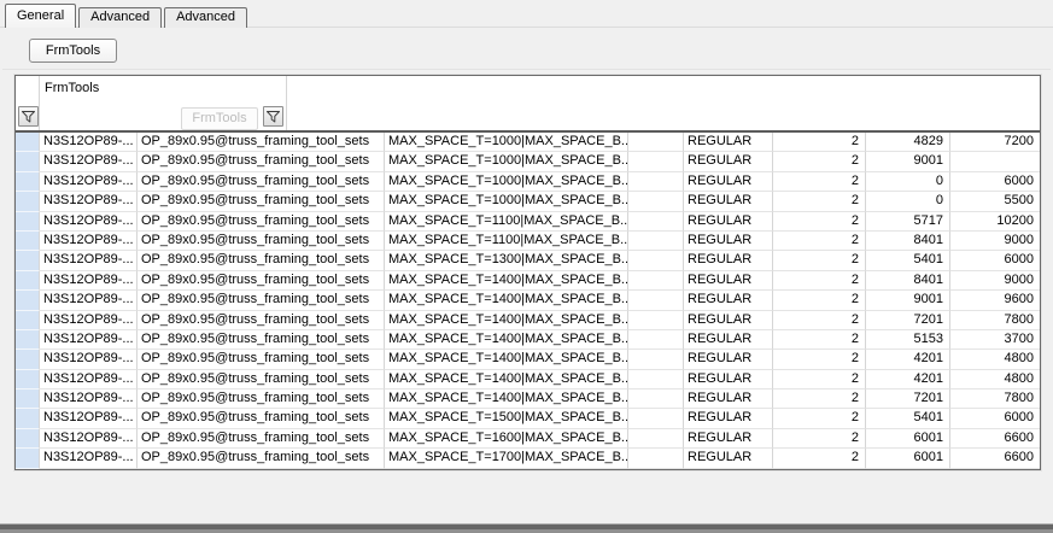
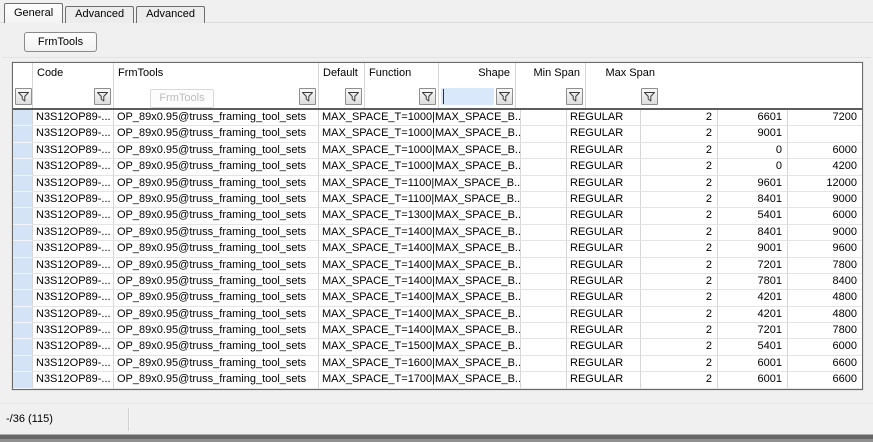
  General
  Advanced
  Advanced
  FrmTools
  FrmTools
+ Code
  FrmTools
+ Default
+ Function
+ Shape
+ Min Span
+ Max Span
  N3S12OP89-...
  OP_89x0.95@truss_framing_tool_sets
  MAX_SPACE_T=1000|MAX_SPACE_B..
  REGULAR
  2
- 4829
+ 6601
  7200
  N3S12OP89-...
  OP_89x0.95@truss_framing_tool_sets
  MAX_SPACE_T=1000|MAX_SPACE_B..
  REGULAR
  2
  9001
  N3S12OP89-...
  OP_89x0.95@truss_framing_tool_sets
  MAX_SPACE_T=1000|MAX_SPACE_B..
  REGULAR
  2
  0
  6000
  N3S12OP89-...
  OP_89x0.95@truss_framing_tool_sets
  MAX_SPACE_T=1000|MAX_SPACE_B..
  REGULAR
  2
  0
- 5500
+ 4200
  N3S12OP89-...
  OP_89x0.95@truss_framing_tool_sets
  MAX_SPACE_T=1100|MAX_SPACE_B..
  REGULAR
  2
- 5717
+ 9601
- 10200
+ 12000
  N3S12OP89-...
  OP_89x0.95@truss_framing_tool_sets
  MAX_SPACE_T=1100|MAX_SPACE_B..
  REGULAR
  2
  8401
  9000
  N3S12OP89-...
  OP_89x0.95@truss_framing_tool_sets
  MAX_SPACE_T=1300|MAX_SPACE_B..
  REGULAR
  2
  5401
  6000
  N3S12OP89-...
  OP_89x0.95@truss_framing_tool_sets
  MAX_SPACE_T=1400|MAX_SPACE_B..
  REGULAR
  2
  8401
  9000
  N3S12OP89-...
  OP_89x0.95@truss_framing_tool_sets
  MAX_SPACE_T=1400|MAX_SPACE_B..
  REGULAR
  2
  9001
  9600
  N3S12OP89-...
  OP_89x0.95@truss_framing_tool_sets
  MAX_SPACE_T=1400|MAX_SPACE_B..
  REGULAR
  2
  7201
  7800
  N3S12OP89-...
  OP_89x0.95@truss_framing_tool_sets
  MAX_SPACE_T=1400|MAX_SPACE_B..
  REGULAR
  2
- 5153
+ 7801
- 3700
+ 8400
  N3S12OP89-...
  OP_89x0.95@truss_framing_tool_sets
  MAX_SPACE_T=1400|MAX_SPACE_B..
  REGULAR
  2
  4201
  4800
  N3S12OP89-...
  OP_89x0.95@truss_framing_tool_sets
  MAX_SPACE_T=1400|MAX_SPACE_B..
  REGULAR
  2
  4201
  4800
  N3S12OP89-...
  OP_89x0.95@truss_framing_tool_sets
  MAX_SPACE_T=1400|MAX_SPACE_B..
  REGULAR
  2
  7201
  7800
  N3S12OP89-...
  OP_89x0.95@truss_framing_tool_sets
  MAX_SPACE_T=1500|MAX_SPACE_B..
  REGULAR
  2
  5401
  6000
  N3S12OP89-...
  OP_89x0.95@truss_framing_tool_sets
  MAX_SPACE_T=1600|MAX_SPACE_B..
  REGULAR
  2
  6001
  6600
  N3S12OP89-...
  OP_89x0.95@truss_framing_tool_sets
  MAX_SPACE_T=1700|MAX_SPACE_B..
  REGULAR
  2
  6001
  6600
+ -/36 (115)
